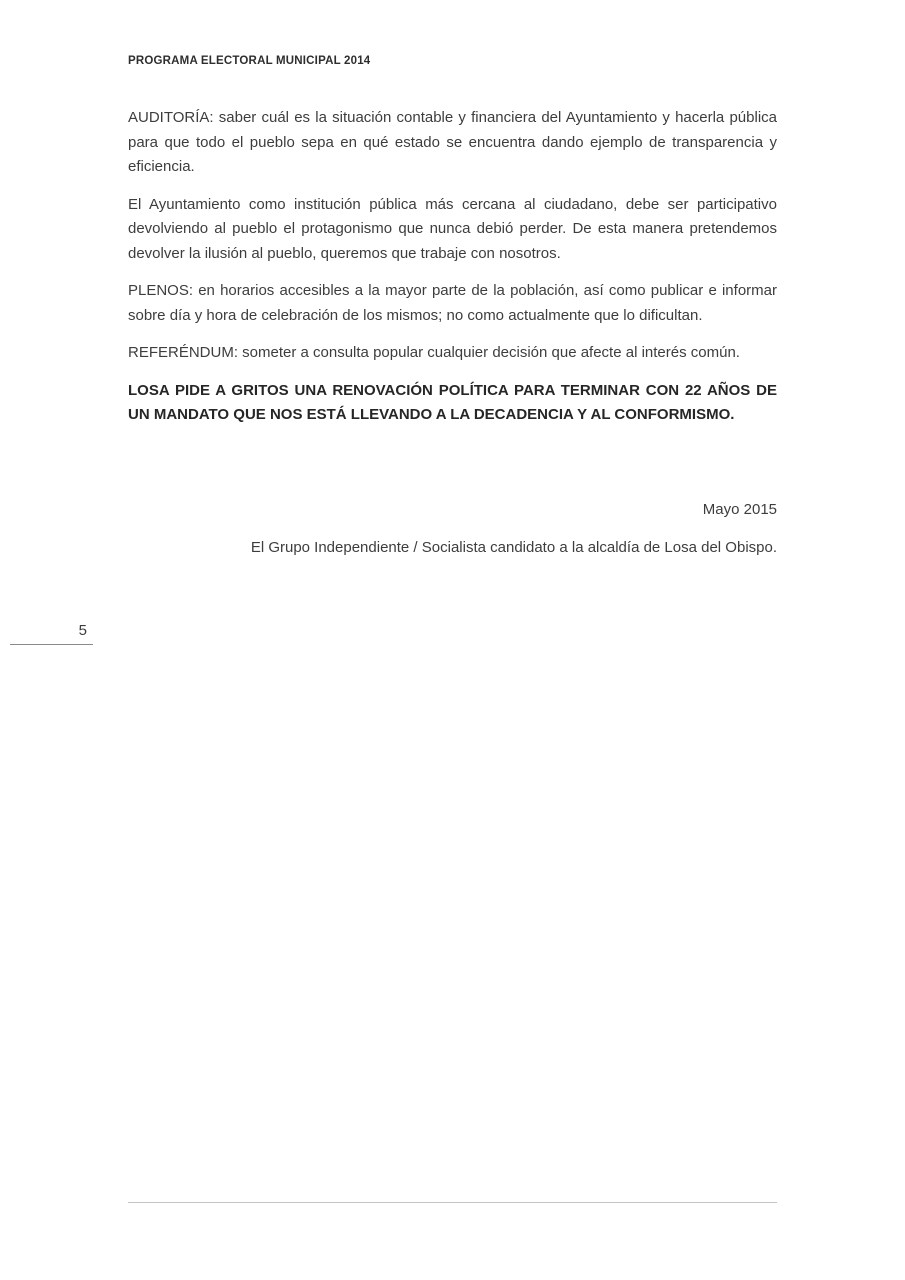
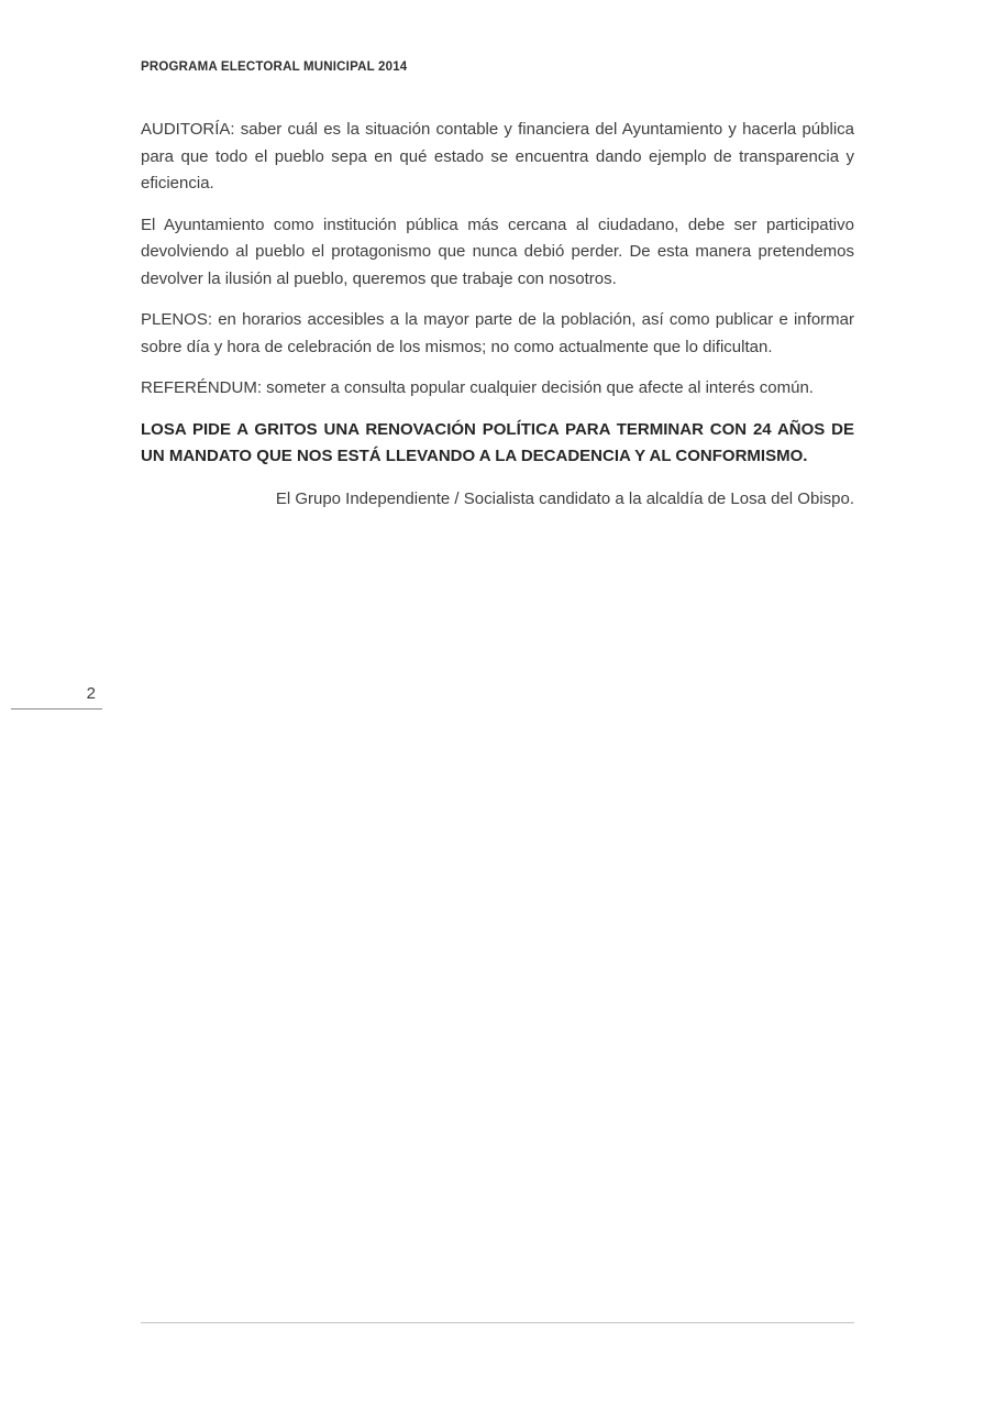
  PROGRAMA ELECTORAL MUNICIPAL 2014
  AUDITORÍA: saber cuál es la situación contable y financiera del Ayuntamiento y hacerla pública para que todo el pueblo sepa en qué estado se encuentra dando ejemplo de transparencia y eficiencia.
  El Ayuntamiento como institución pública más cercana al ciudadano, debe ser participativo devolviendo al pueblo el protagonismo que nunca debió perder. De esta manera pretendemos devolver la ilusión al pueblo, queremos que trabaje con nosotros.
  PLENOS: en horarios accesibles a la mayor parte de la población, así como publicar e informar sobre día y hora de celebración de los mismos; no como actualmente que lo dificultan.
  REFERÉNDUM: someter a consulta popular cualquier decisión que afecte al interés común.
- LOSA PIDE A GRITOS UNA RENOVACIÓN POLÍTICA PARA TERMINAR CON 22 AÑOS DE UN MANDATO QUE NOS ESTÁ LLEVANDO A LA DECADENCIA Y AL CONFORMISMO.
+ LOSA PIDE A GRITOS UNA RENOVACIÓN POLÍTICA PARA TERMINAR CON 24 AÑOS DE UN MANDATO QUE NOS ESTÁ LLEVANDO A LA DECADENCIA Y AL CONFORMISMO.
- Mayo 2015
  El Grupo Independiente / Socialista candidato a la alcaldía de Losa del Obispo.
- 5
+ 2
